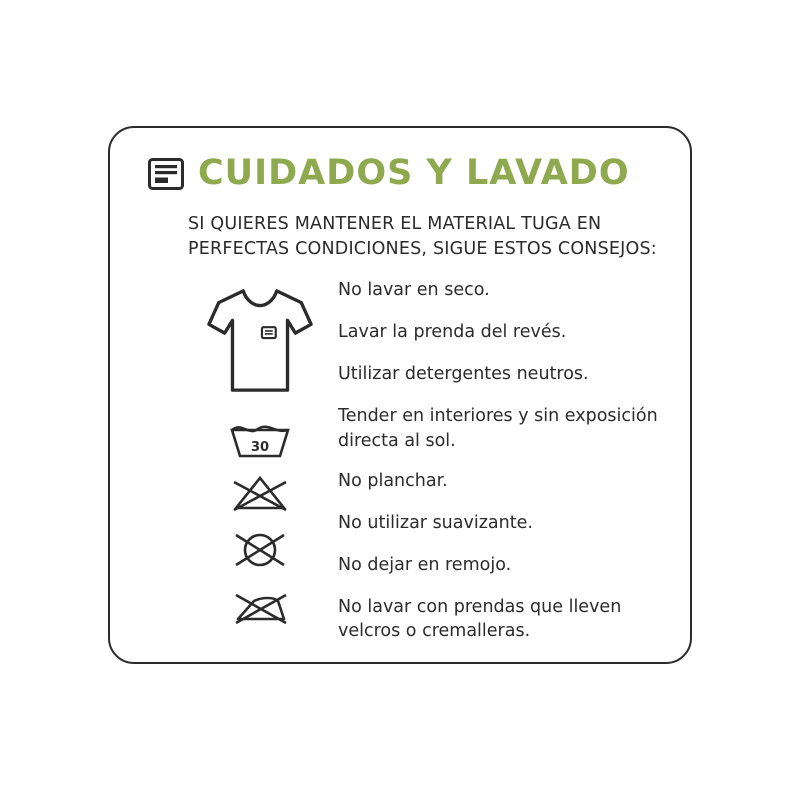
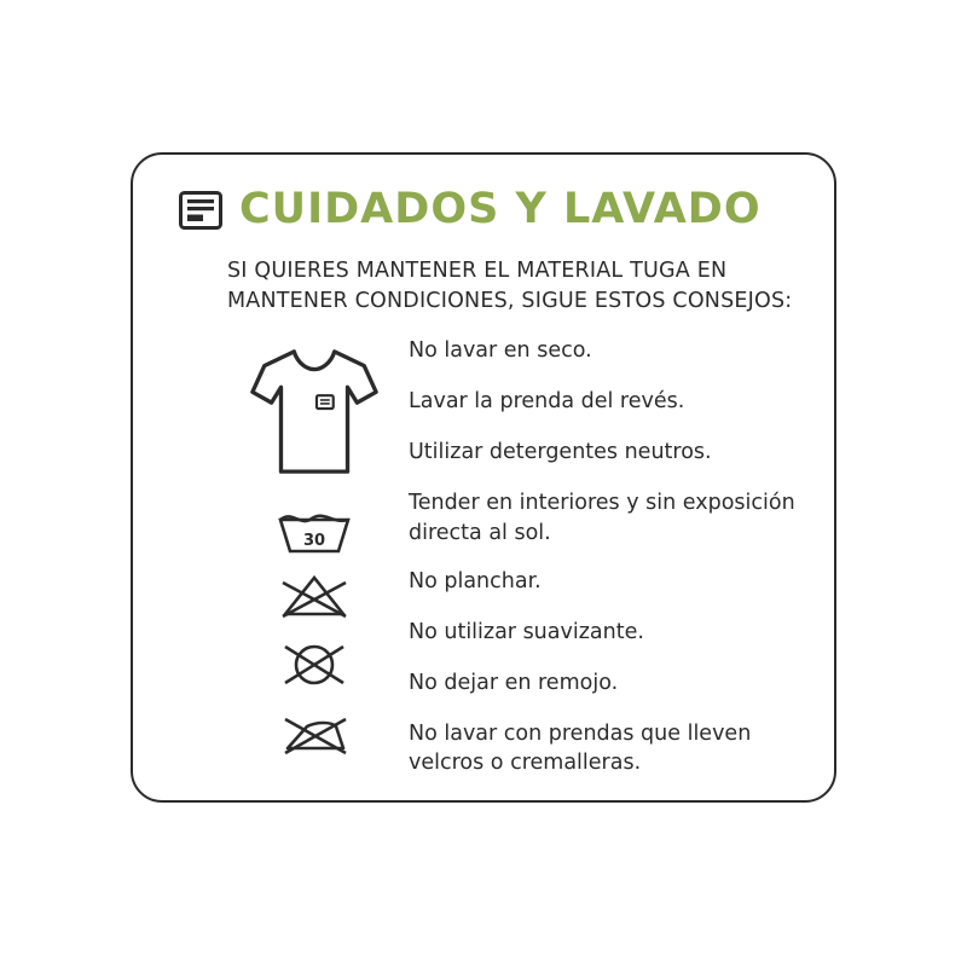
  CUIDADOS Y LAVADO
  SI QUIERES MANTENER EL MATERIAL TUGA EN
- PERFECTAS CONDICIONES, SIGUE ESTOS CONSEJOS:
+ MANTENER CONDICIONES, SIGUE ESTOS CONSEJOS:
  30
  No lavar en seco.
  Lavar la prenda del revés.
  Utilizar detergentes neutros.
  Tender en interiores y sin exposición directa al sol.
  No planchar.
  No utilizar suavizante.
  No dejar en remojo.
  No lavar con prendas que lleven velcros o cremalleras.
